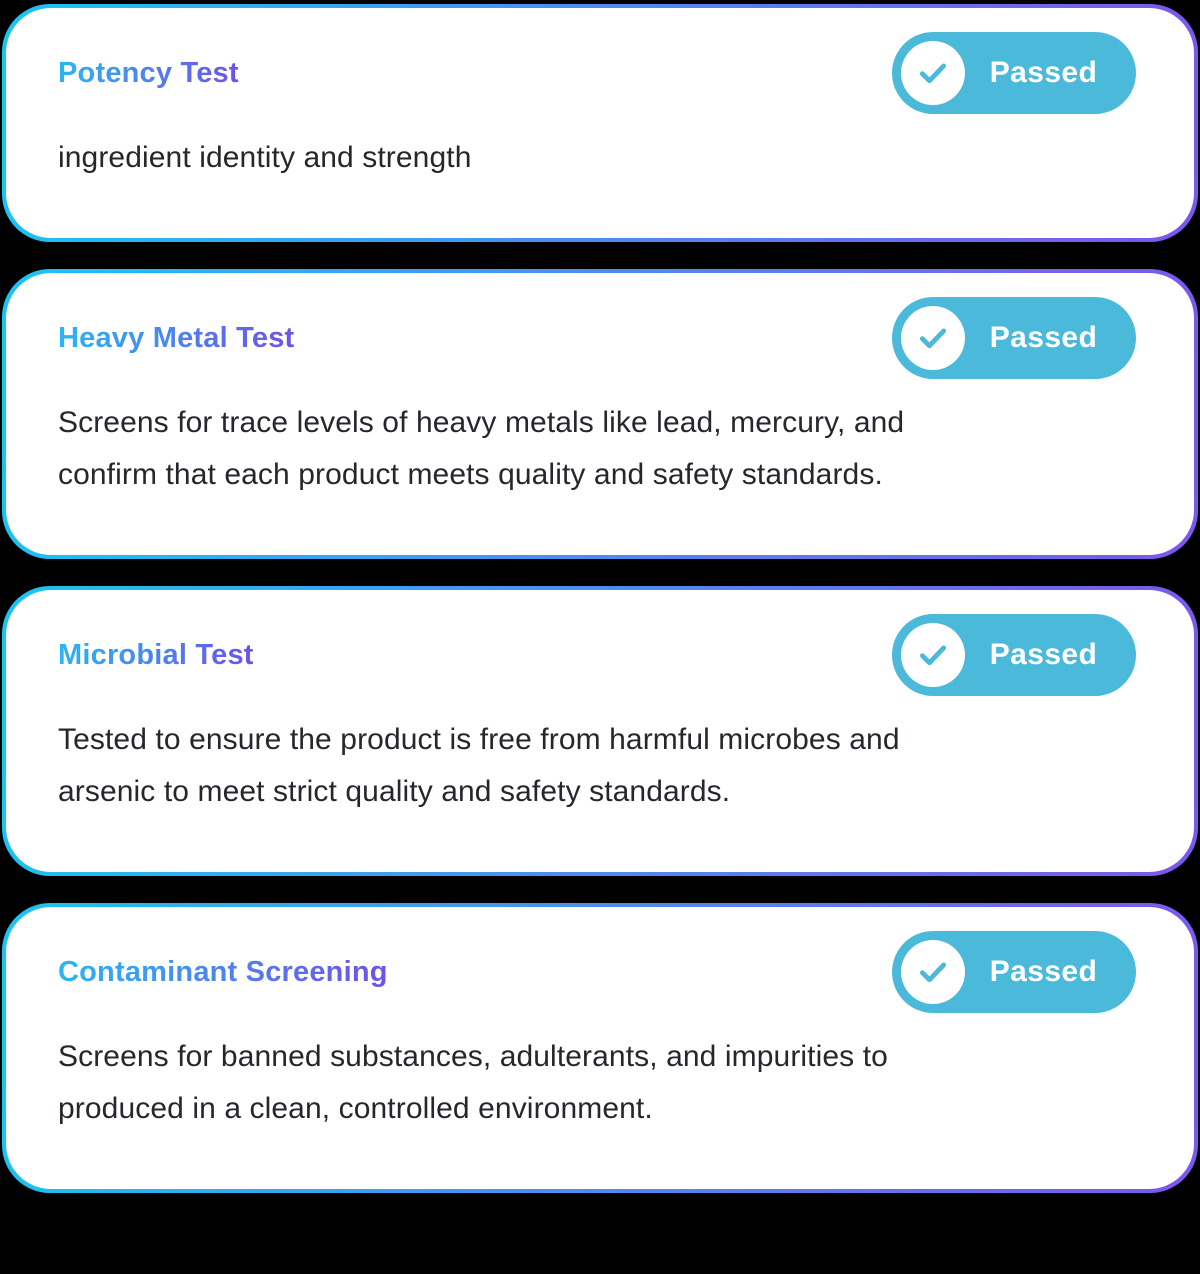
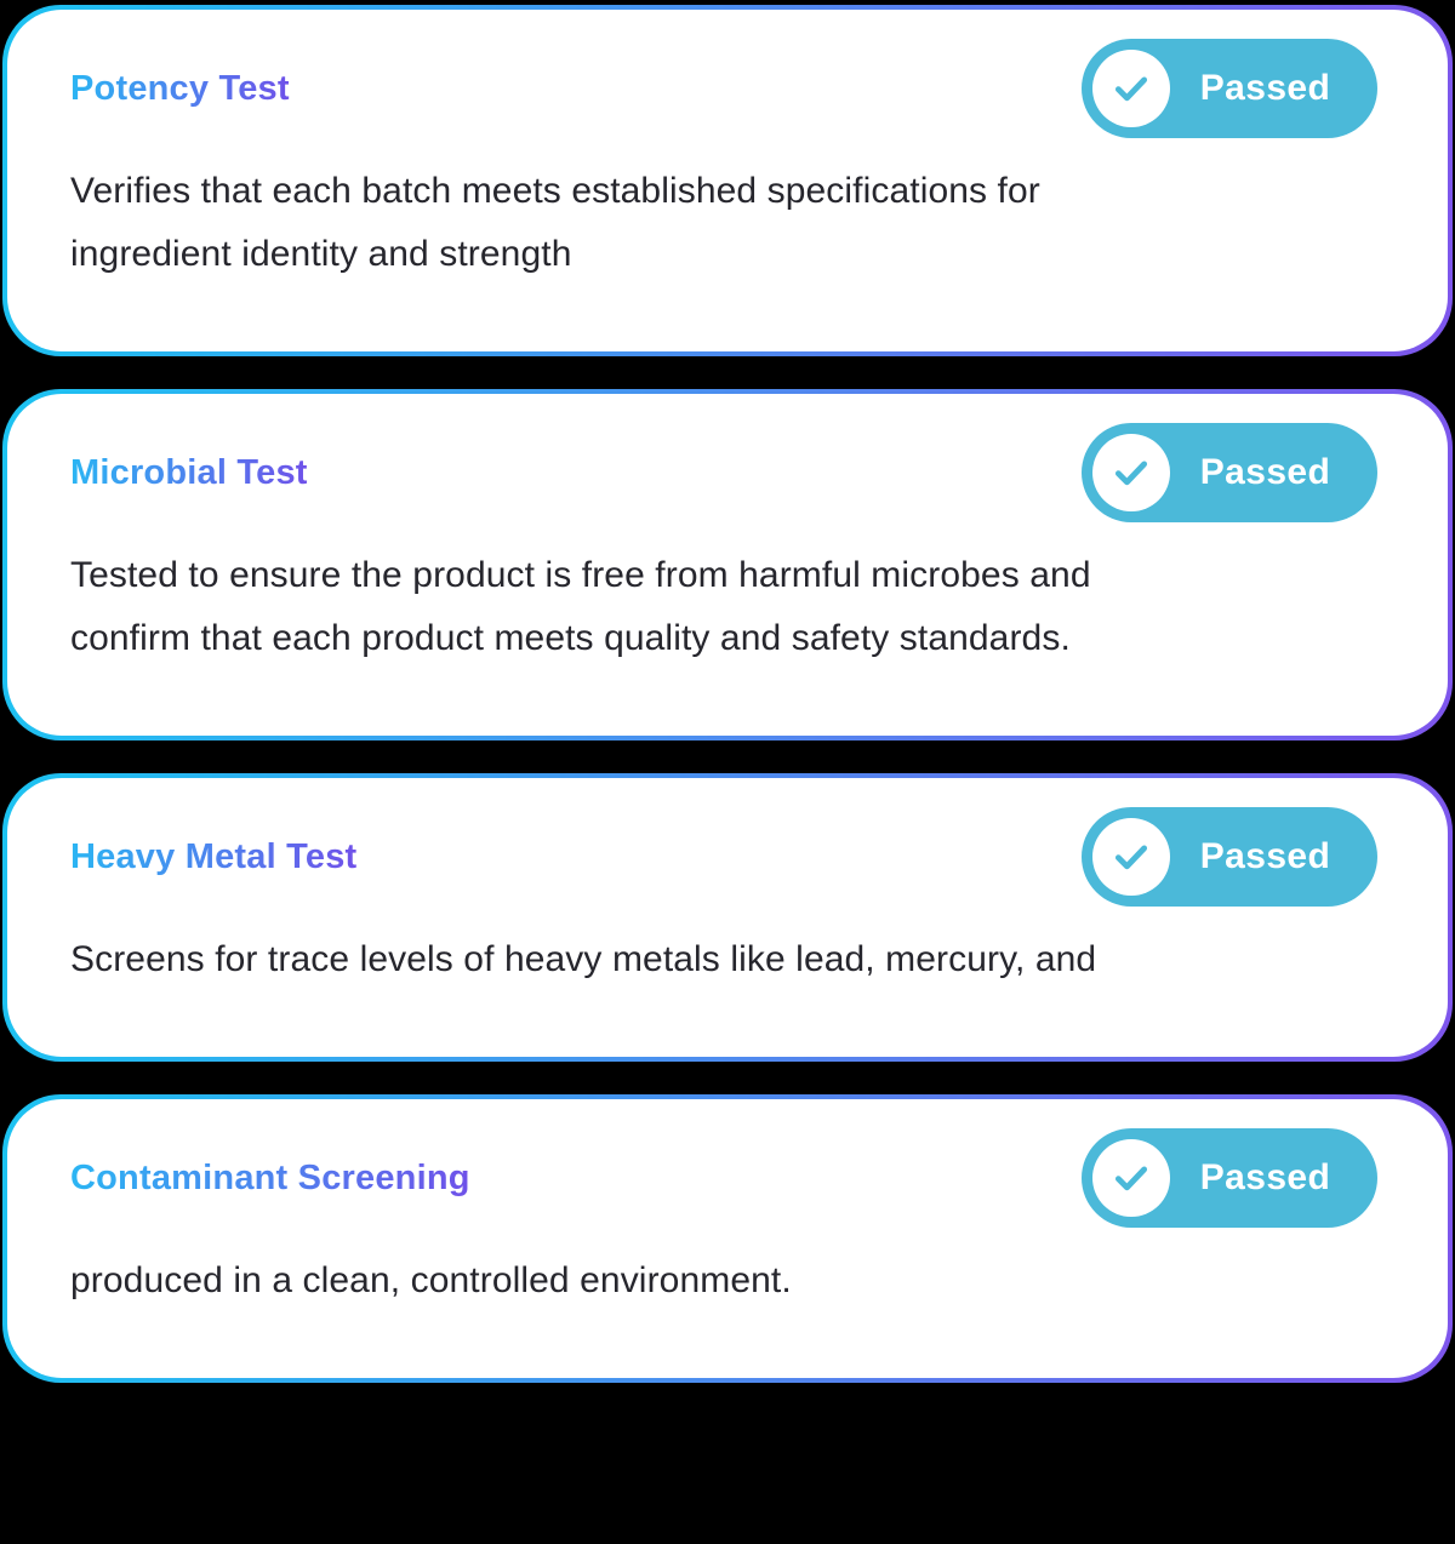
  Potency Test
  Passed
+ Verifies that each batch meets established specifications for
  ingredient identity and strength
- Heavy Metal Test
+ Microbial Test
  Passed
- Screens for trace levels of heavy metals like lead, mercury, and
+ Tested to ensure the product is free from harmful microbes and
  confirm that each product meets quality and safety standards.
- Microbial Test
+ Heavy Metal Test
  Passed
- Tested to ensure the product is free from harmful microbes and
+ Screens for trace levels of heavy metals like lead, mercury, and
- arsenic to meet strict quality and safety standards.
  Contaminant Screening
  Passed
- Screens for banned substances, adulterants, and impurities to
  produced in a clean, controlled environment.
